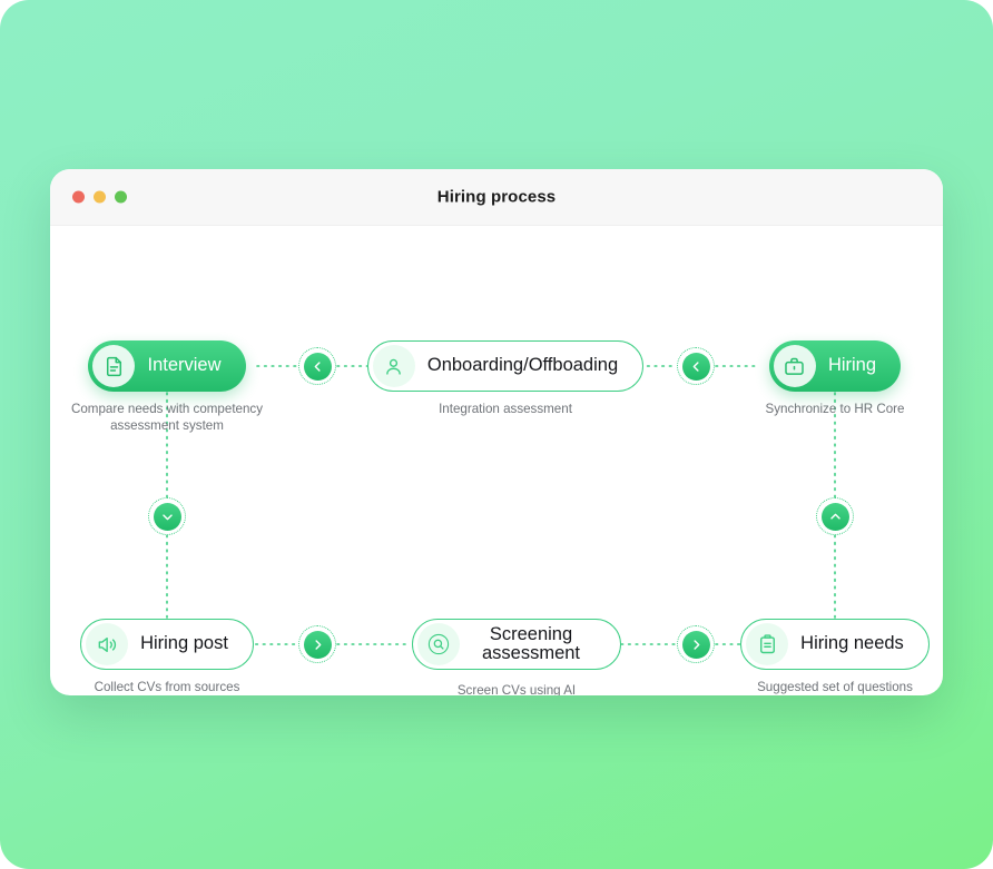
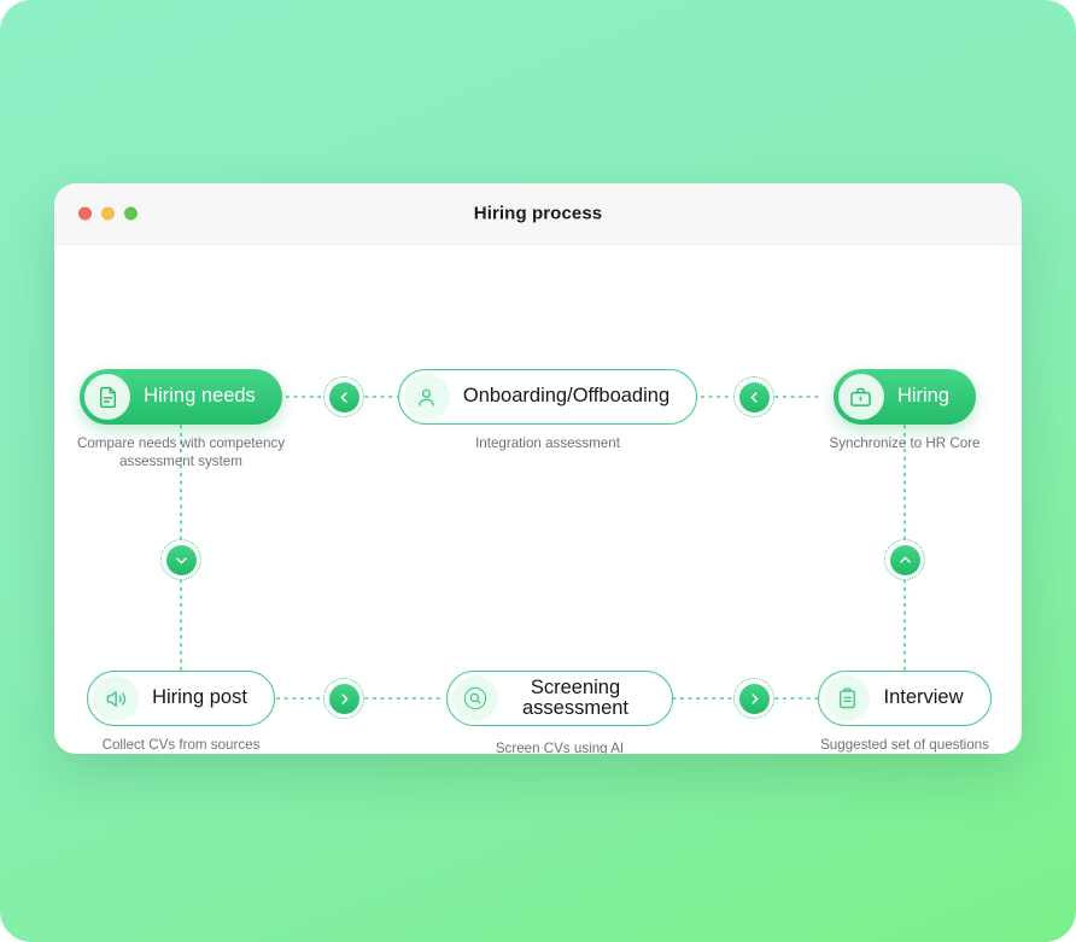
  Hiring process
- Interview
+ Hiring needs
  Compare needs with competency assessment system
  Onboarding/Offboading
  Integration assessment
  Hiring
  Synchronize to HR Core
  Hiring post
  Collect CVs from sources
  Screening assessment
  Screen CVs using AI
- Hiring needs
+ Interview
  Suggested set of questions
